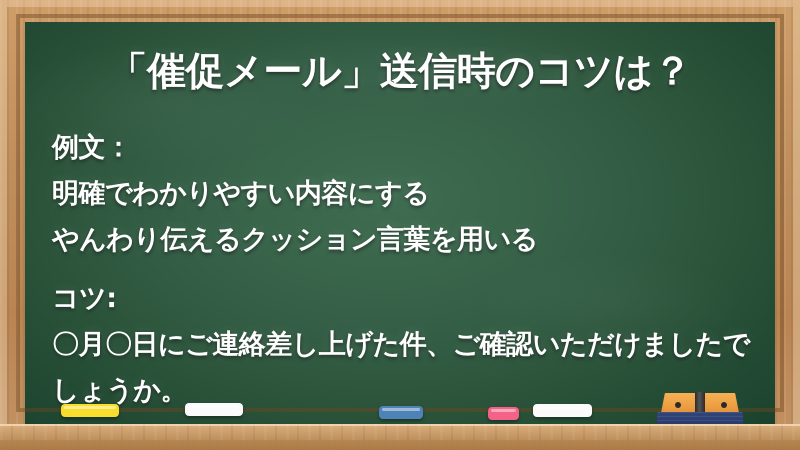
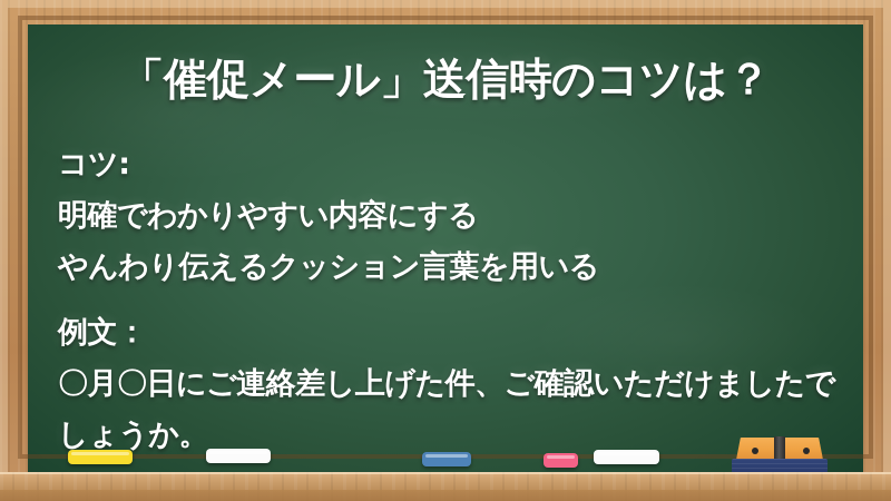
  「催促メール」送信時のコツは？
- 例文：
+ コツ:
  明確でわかりやすい内容にする
  やんわり伝えるクッション言葉を用いる
- コツ:
+ 例文：
  〇月〇日にご連絡差し上げた件、ご確認いただけましたでしょうか。
